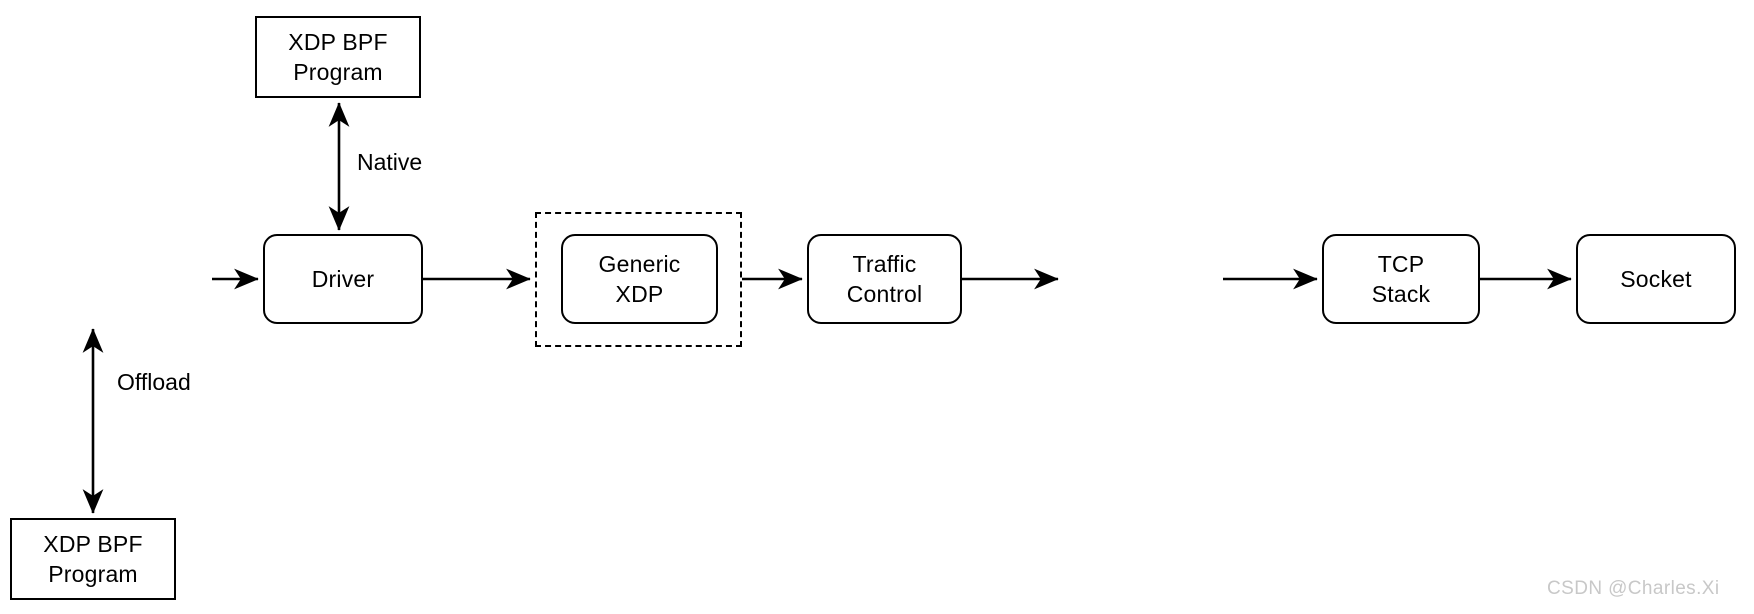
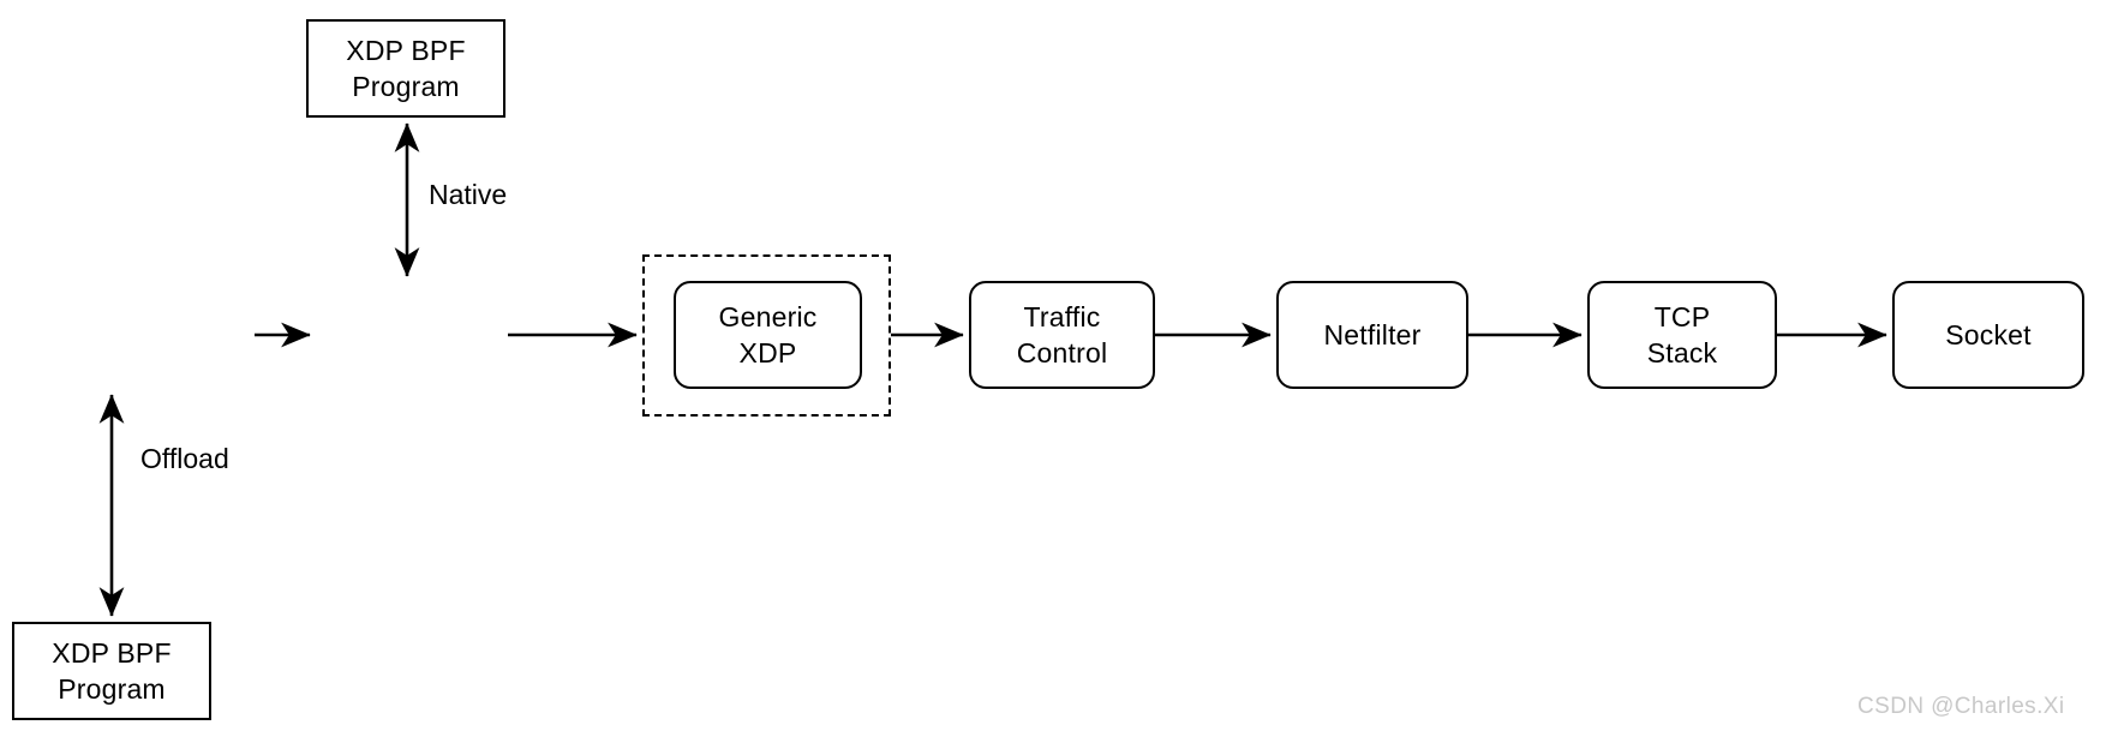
  XDP BPF
  Program
- Driver
  Generic
  XDP
  Traffic
  Control
+ Netfilter
  TCP
  Stack
  Socket
  XDP BPF
  Program
  Native
  Offload
  CSDN @Charles.Xi
